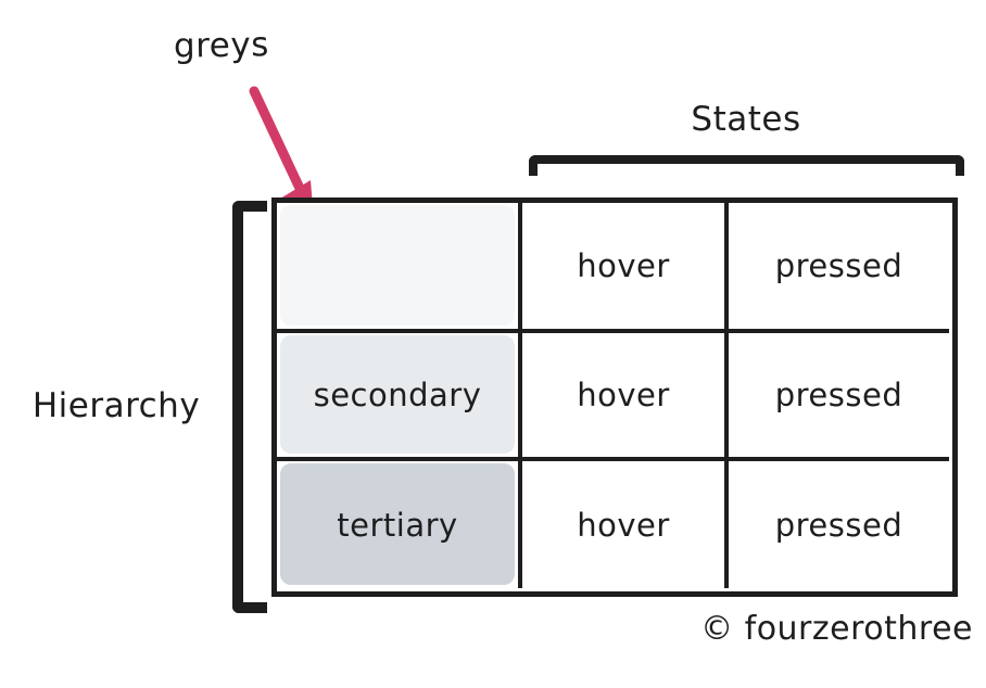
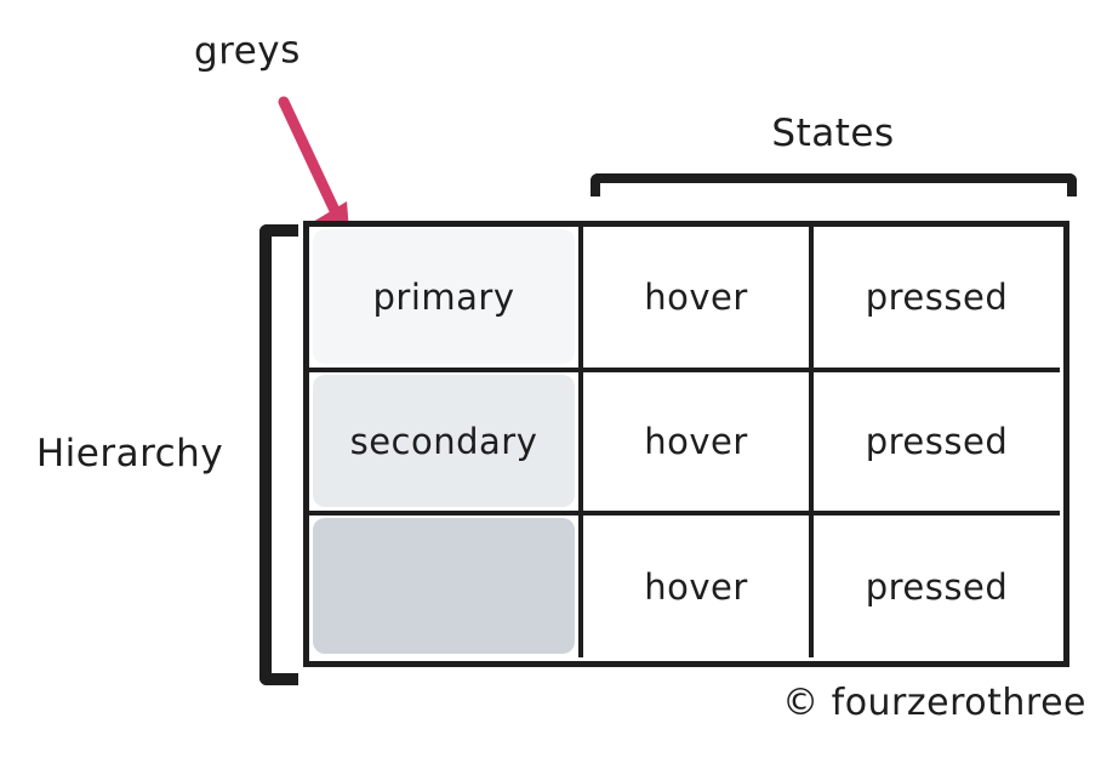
  greys
  States
  Hierarchy
+ primary
  hover
  pressed
  secondary
  hover
  pressed
- tertiary
  hover
  pressed
  © fourzerothree
